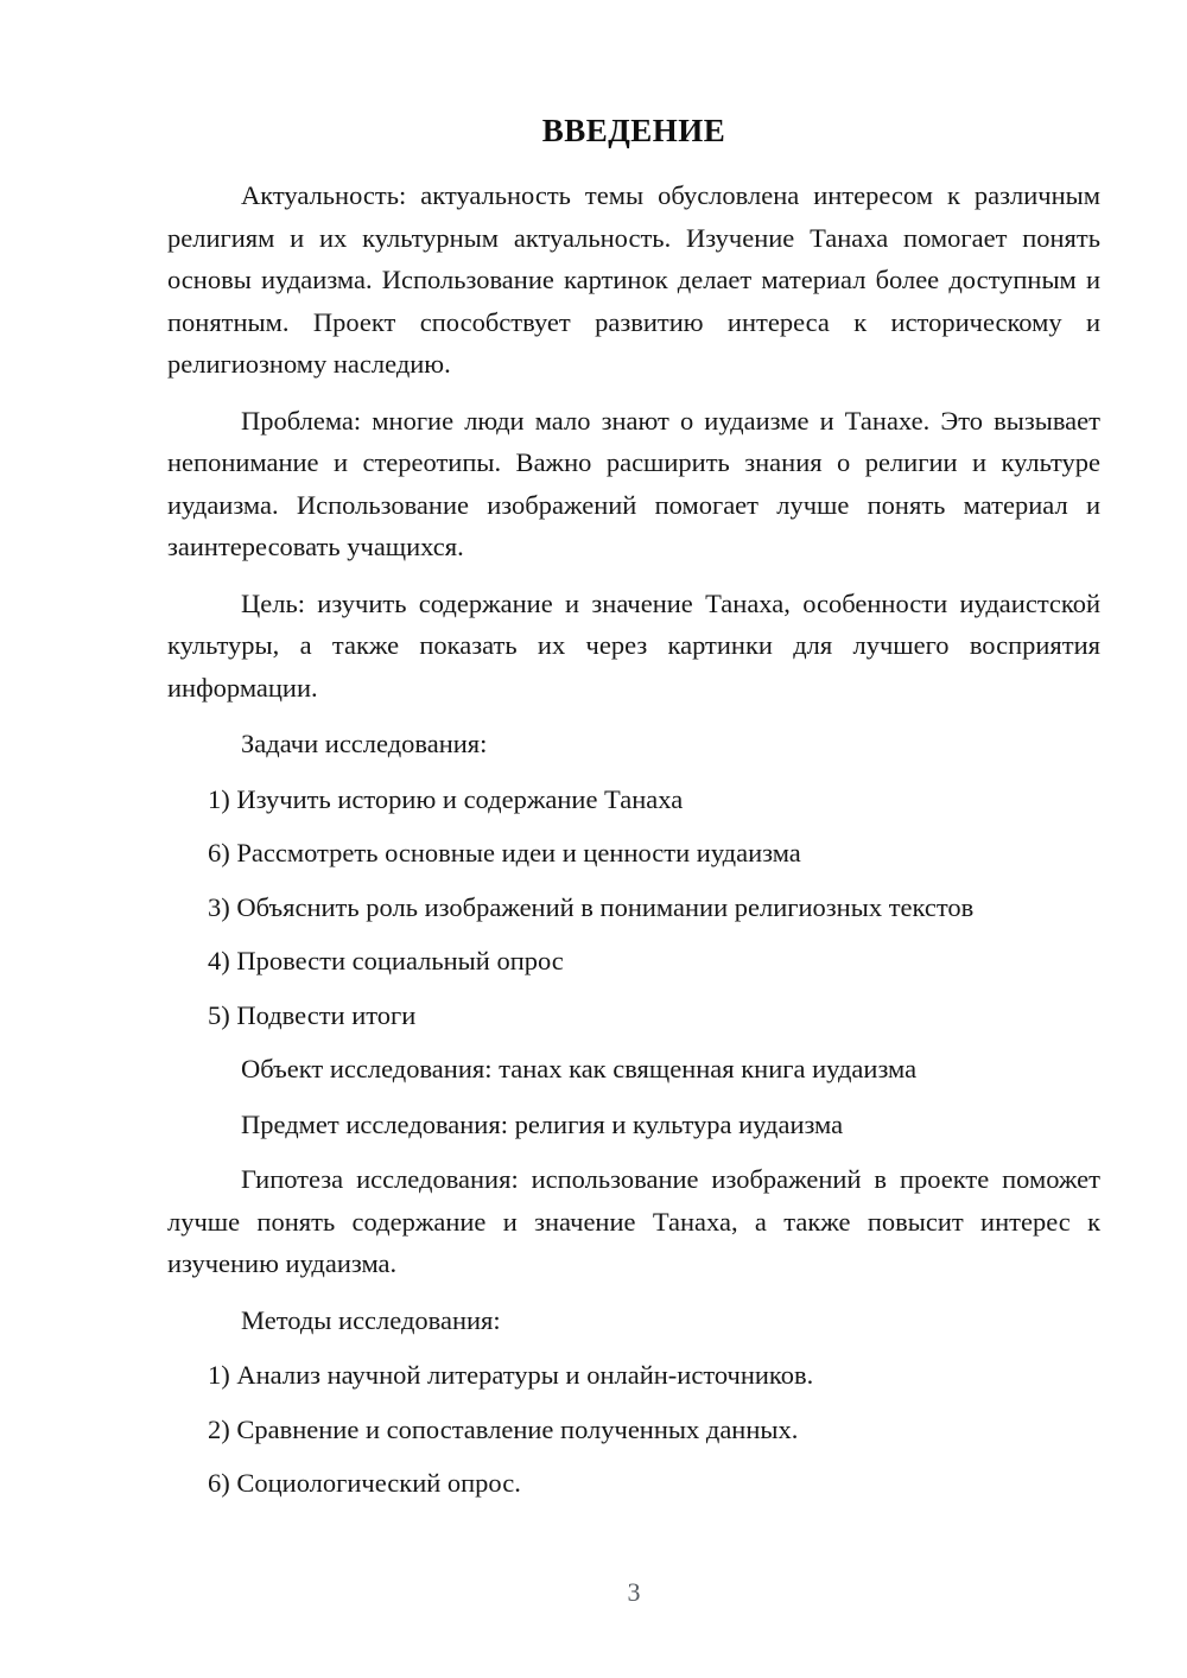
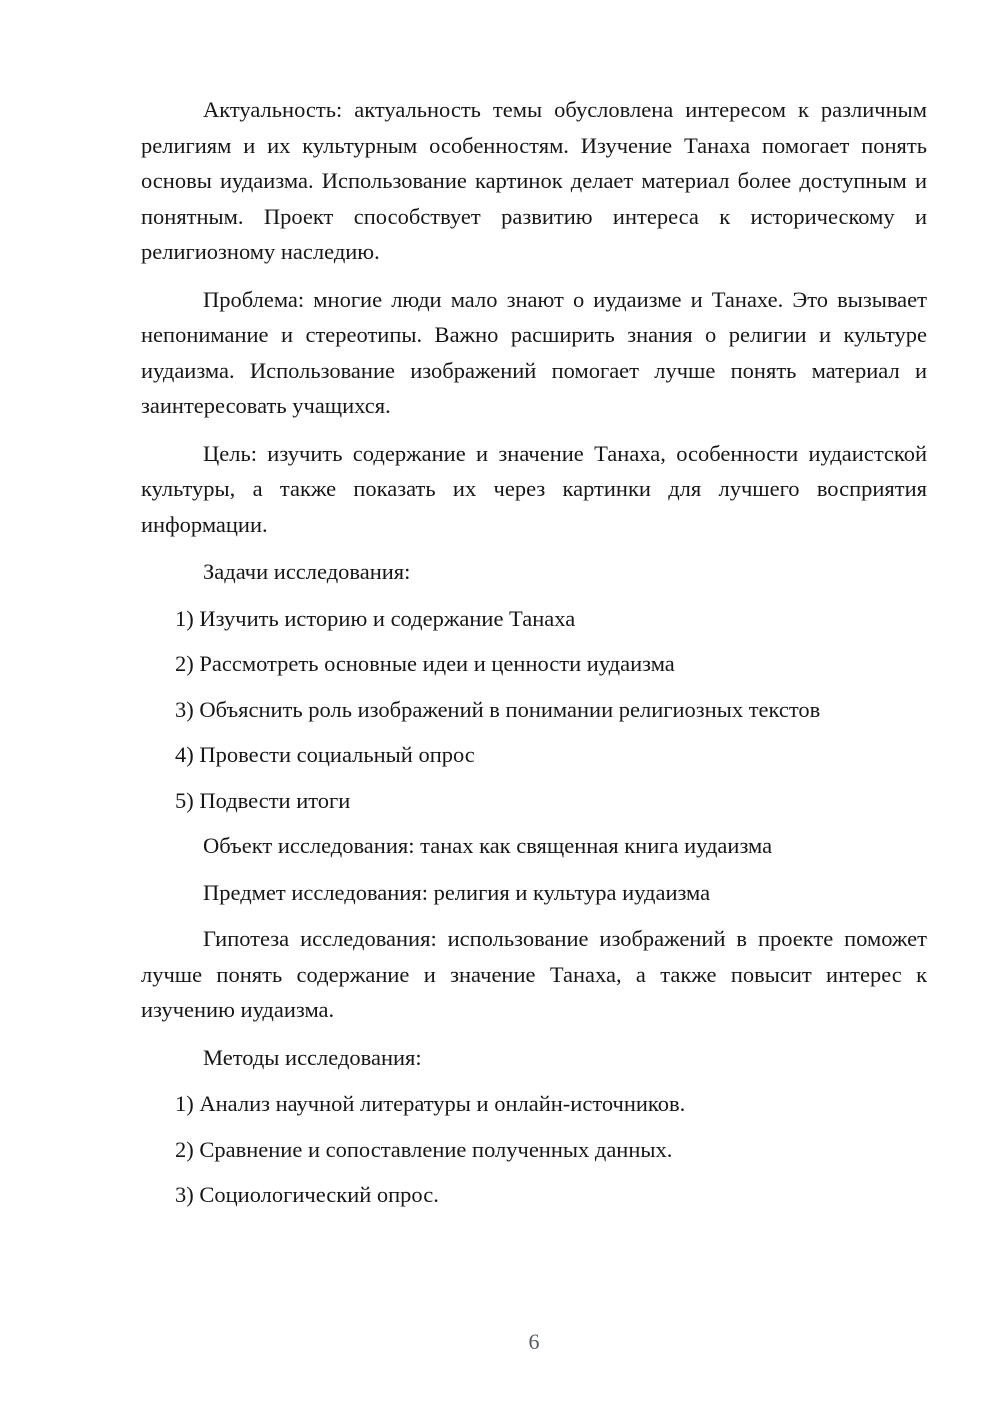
- ВВЕДЕНИЕ
- Актуальность: актуальность темы обусловлена интересом к различным религиям и их культурным актуальность. Изучение Танаха помогает понять основы иудаизма. Использование картинок делает материал более доступным и понятным. Проект способствует развитию интереса к историческому и религиозному наследию.
+ Актуальность: актуальность темы обусловлена интересом к различным религиям и их культурным особенностям. Изучение Танаха помогает понять основы иудаизма. Использование картинок делает материал более доступным и понятным. Проект способствует развитию интереса к историческому и религиозному наследию.
  Проблема: многие люди мало знают о иудаизме и Танахе. Это вызывает непонимание и стереотипы. Важно расширить знания о религии и культуре иудаизма. Использование изображений помогает лучше понять материал и заинтересовать учащихся.
  Цель: изучить содержание и значение Танаха, особенности иудаистской культуры, а также показать их через картинки для лучшего восприятия информации.
  Задачи исследования:
  1) Изучить историю и содержание Танаха
- 6) Рассмотреть основные идеи и ценности иудаизма
+ 2) Рассмотреть основные идеи и ценности иудаизма
  3) Объяснить роль изображений в понимании религиозных текстов
  4) Провести социальный опрос
  5) Подвести итоги
  Объект исследования: танах как священная книга иудаизма
  Предмет исследования: религия и культура иудаизма
  Гипотеза исследования: использование изображений в проекте поможет лучше понять содержание и значение Танаха, а также повысит интерес к изучению иудаизма.
  Методы исследования:
  1) Анализ научной литературы и онлайн-источников.
  2) Сравнение и сопоставление полученных данных.
- 6) Социологический опрос.
+ 3) Социологический опрос.
- 3
+ 6
